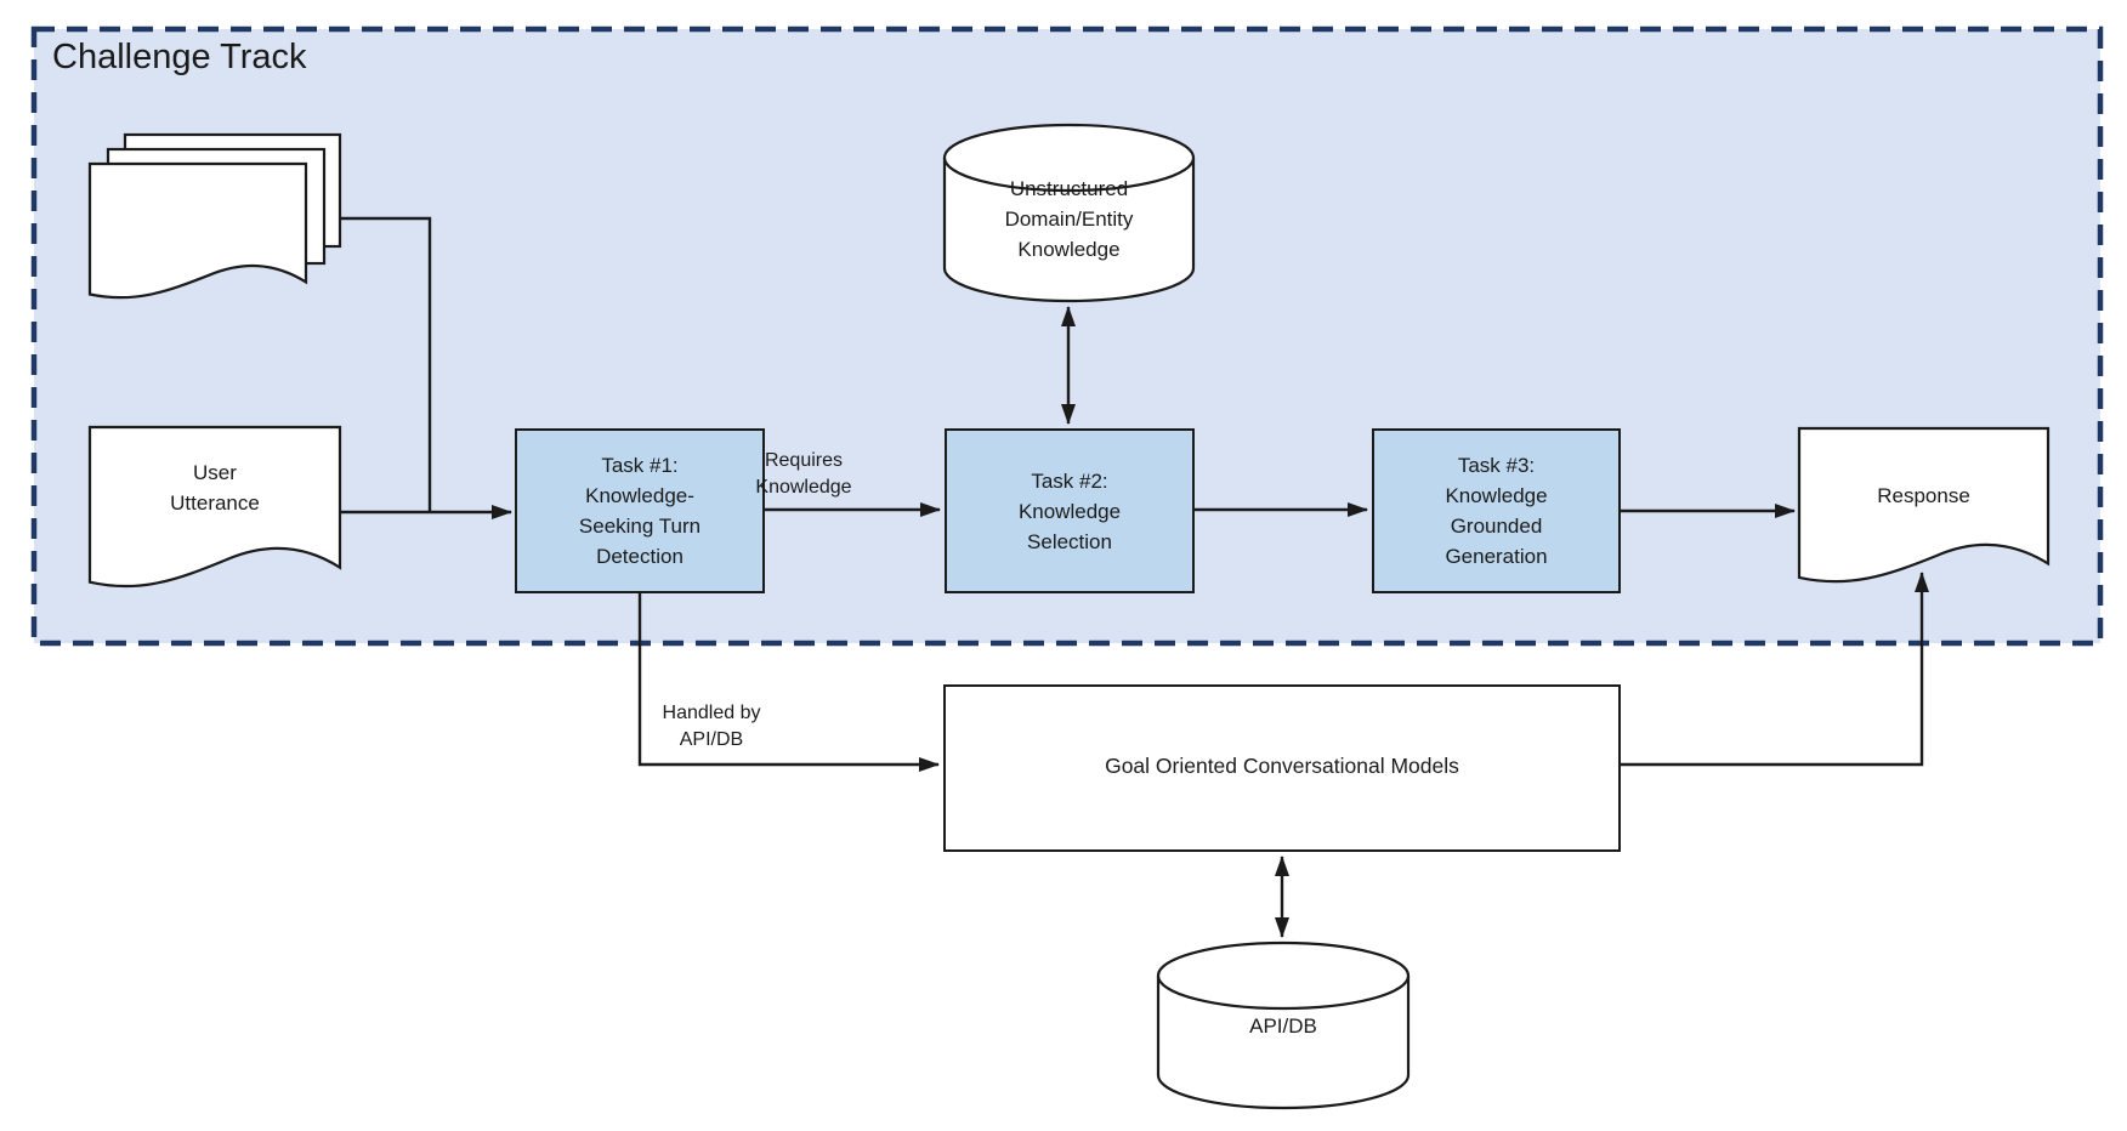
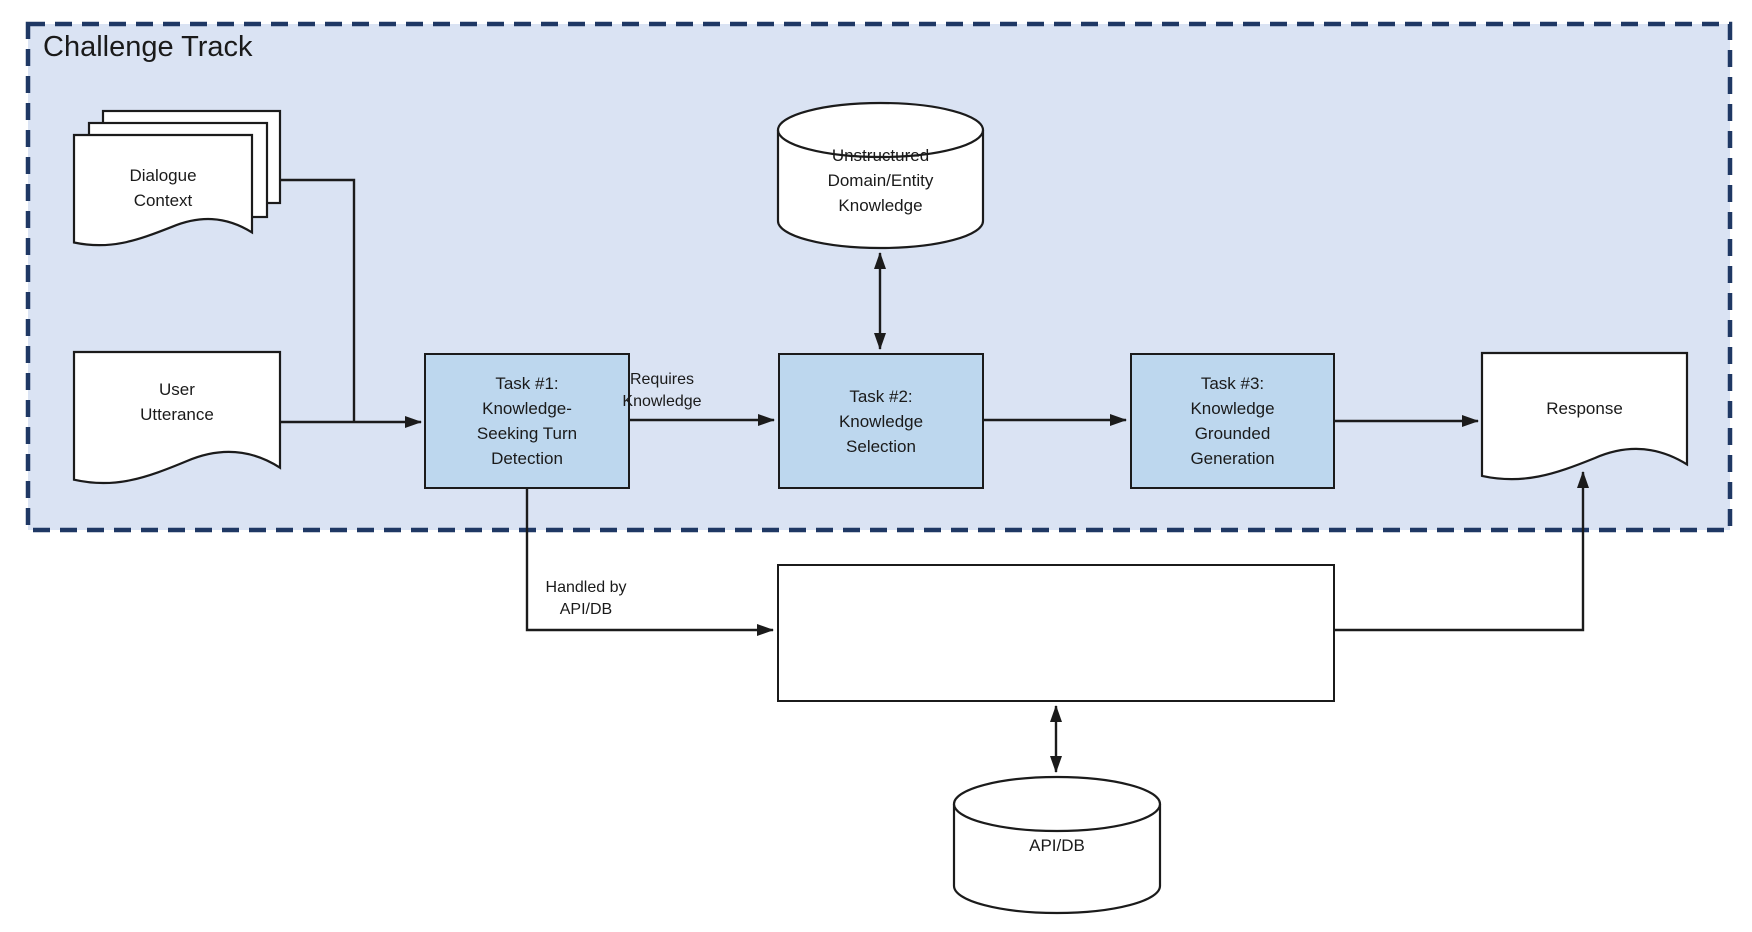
  Challenge Track
+ Dialogue
+ Context
  User
  Utterance
  Task #1:
  Knowledge-
  Seeking Turn
  Detection
  Task #2:
  Knowledge
  Selection
  Task #3:
  Knowledge
  Grounded
  Generation
  Unstructured
  Domain/Entity
  Knowledge
  Response
- Goal Oriented Conversational Models
  API/DB
  Requires
  Knowledge
  Handled by
  API/DB
